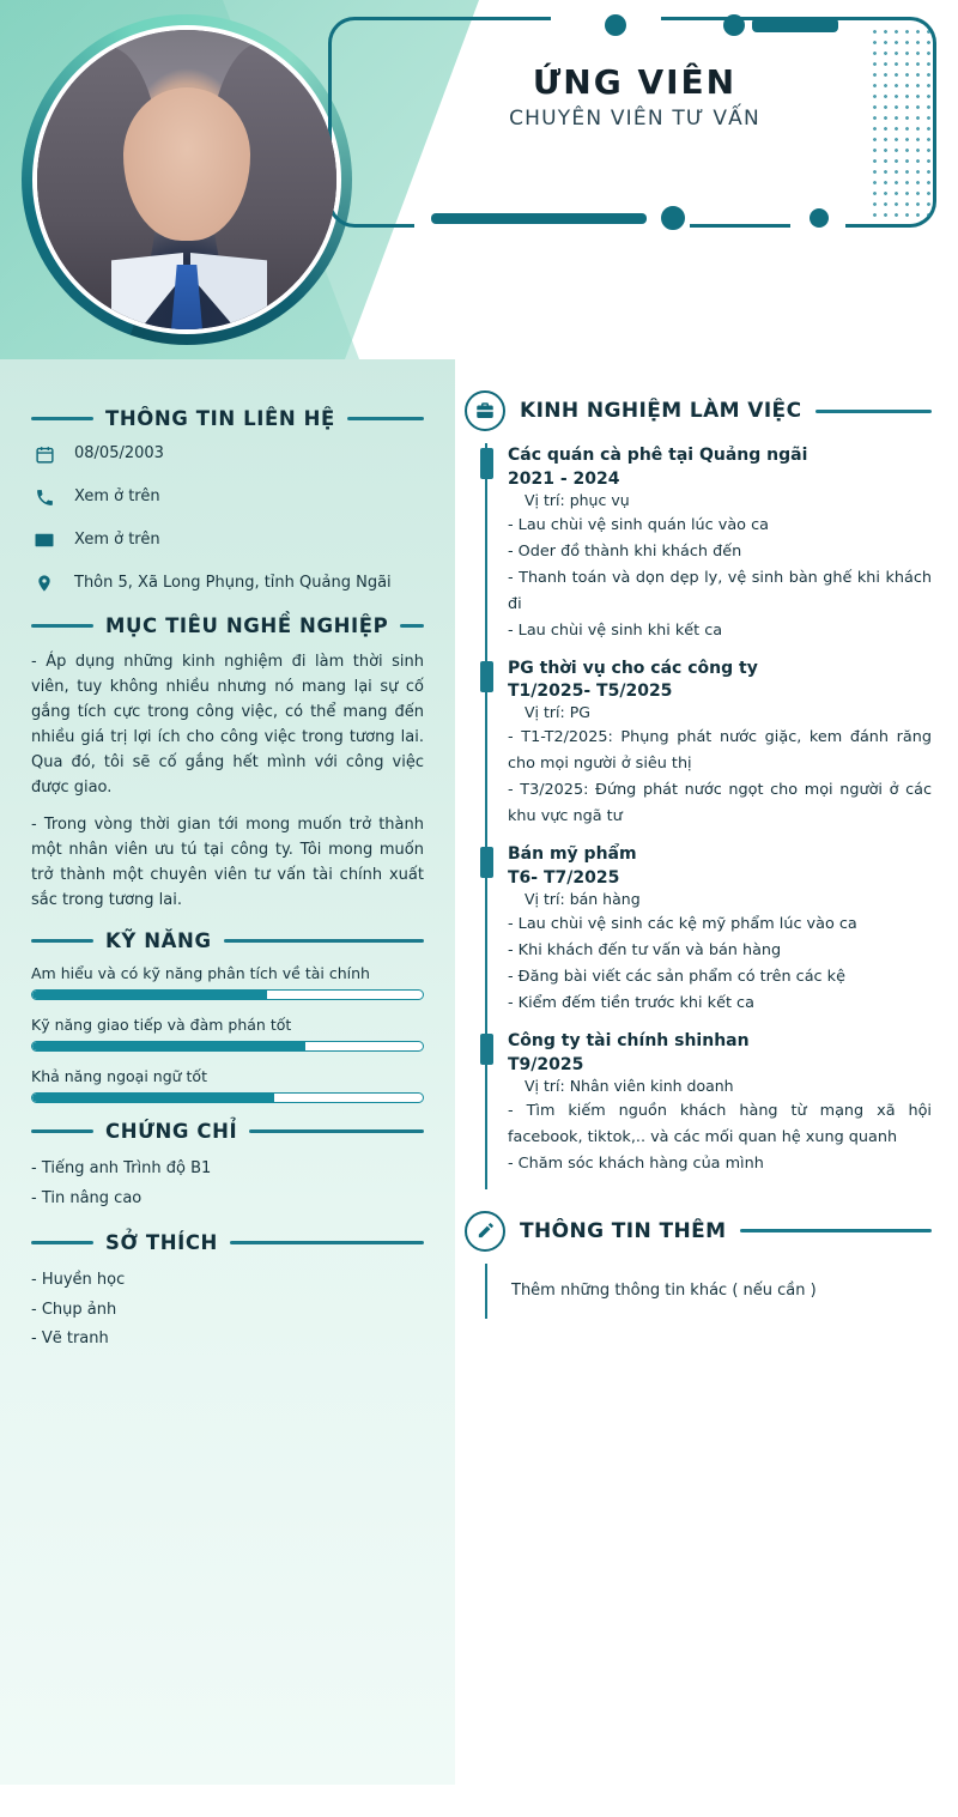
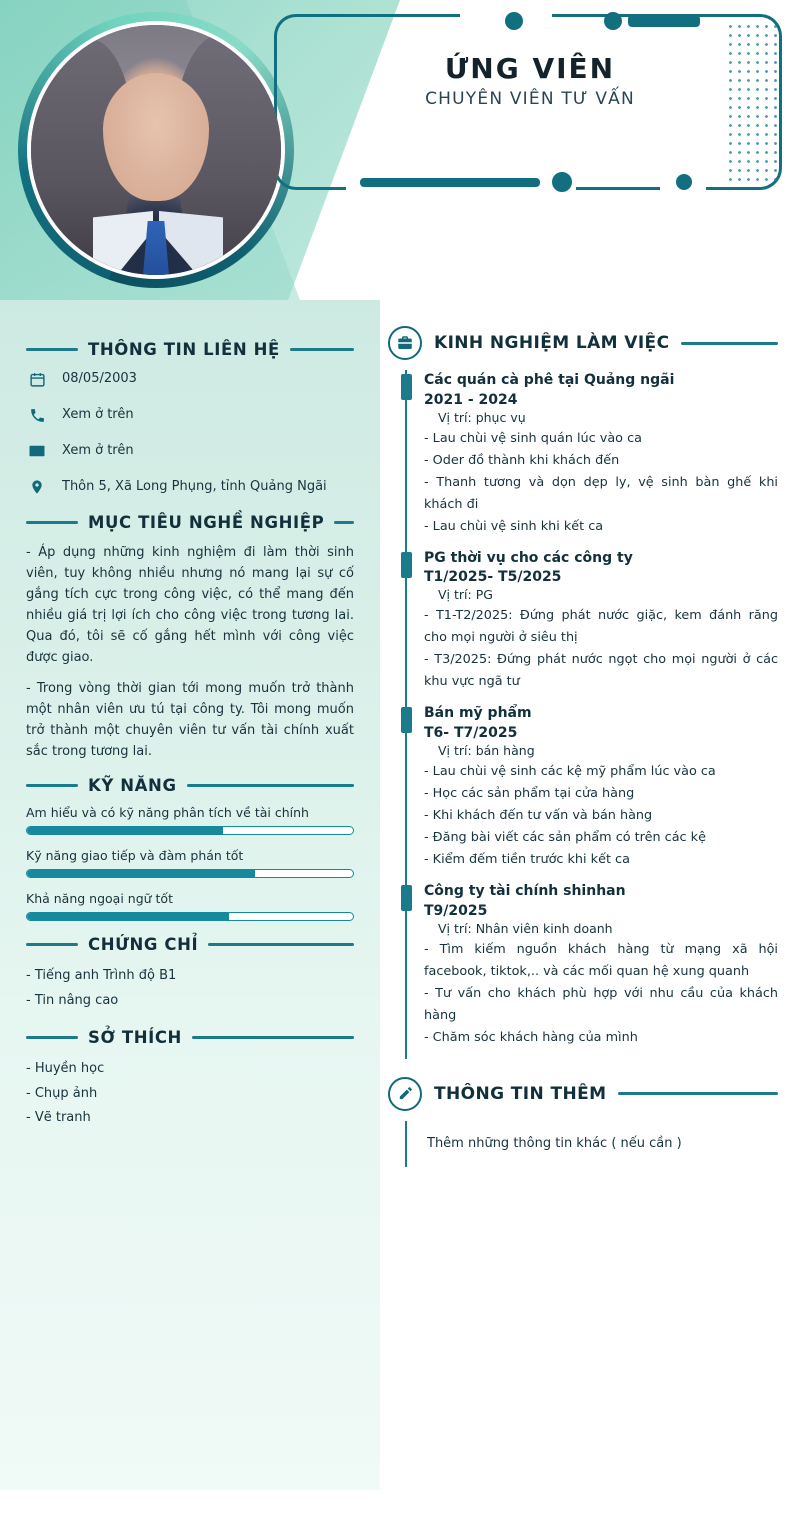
  ỨNG VIÊN
  CHUYÊN VIÊN TƯ VẤN
  THÔNG TIN LIÊN HỆ
  08/05/2003
  Xem ở trên
  Xem ở trên
  Thôn 5, Xã Long Phụng, tỉnh Quảng Ngãi
  MỤC TIÊU NGHỀ NGHIỆP
  - Áp dụng những kinh nghiệm đi làm thời sinh viên, tuy không nhiều nhưng nó mang lại sự cố gắng tích cực trong công việc, có thể mang đến nhiều giá trị lợi ích cho công việc trong tương lai. Qua đó, tôi sẽ cố gắng hết mình với công việc được giao.
  - Trong vòng thời gian tới mong muốn trở thành một nhân viên ưu tú tại công ty. Tôi mong muốn trở thành một chuyên viên tư vấn tài chính xuất sắc trong tương lai.
  KỸ NĂNG
  Am hiểu và có kỹ năng phân tích về tài chính
  Kỹ năng giao tiếp và đàm phán tốt
  Khả năng ngoại ngữ tốt
  CHỨNG CHỈ
  - Tiếng anh Trình độ B1
  - Tin nâng cao
  SỞ THÍCH
  - Huyền học
  - Chụp ảnh
  - Vẽ tranh
  KINH NGHIỆM LÀM VIỆC
  Các quán cà phê tại Quảng ngãi
  2021 - 2024
  Vị trí: phục vụ
  - Lau chùi vệ sinh quán lúc vào ca
  - Oder đồ thành khi khách đến
- - Thanh toán và dọn dẹp ly, vệ sinh bàn ghế khi khách đi
+ - Thanh tương và dọn dẹp ly, vệ sinh bàn ghế khi khách đi
  - Lau chùi vệ sinh khi kết ca
  PG thời vụ cho các công ty
  T1/2025- T5/2025
  Vị trí: PG
- - T1-T2/2025: Phụng phát nước giặc, kem đánh răng cho mọi người ở siêu thị
+ - T1-T2/2025: Đứng phát nước giặc, kem đánh răng cho mọi người ở siêu thị
  - T3/2025: Đứng phát nước ngọt cho mọi người ở các khu vực ngã tư
  Bán mỹ phẩm
  T6- T7/2025
  Vị trí: bán hàng
  - Lau chùi vệ sinh các kệ mỹ phẩm lúc vào ca
+ - Học các sản phẩm tại cửa hàng
  - Khi khách đến tư vấn và bán hàng
  - Đăng bài viết các sản phẩm có trên các kệ
  - Kiểm đếm tiền trước khi kết ca
  Công ty tài chính shinhan
  T9/2025
  Vị trí: Nhân viên kinh doanh
  - Tìm kiếm nguồn khách hàng từ mạng xã hội facebook, tiktok,.. và các mối quan hệ xung quanh
+ - Tư vấn cho khách phù hợp với nhu cầu của khách hàng
  - Chăm sóc khách hàng của mình
  THÔNG TIN THÊM
  Thêm những thông tin khác ( nếu cần )
